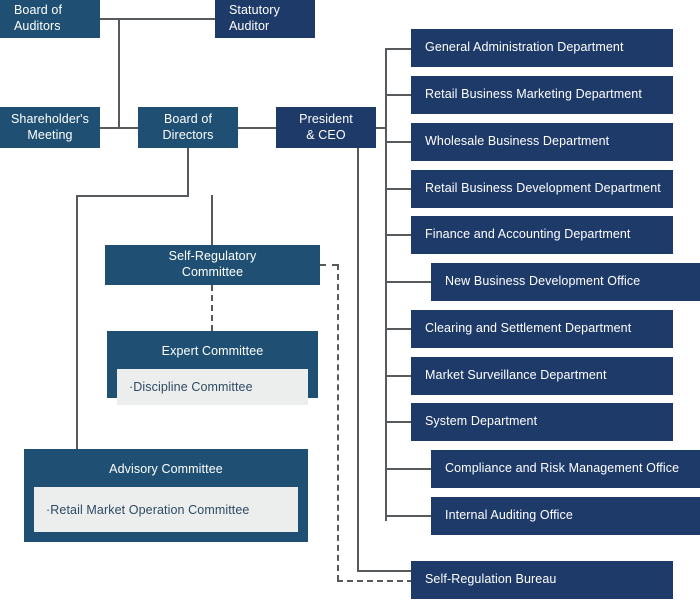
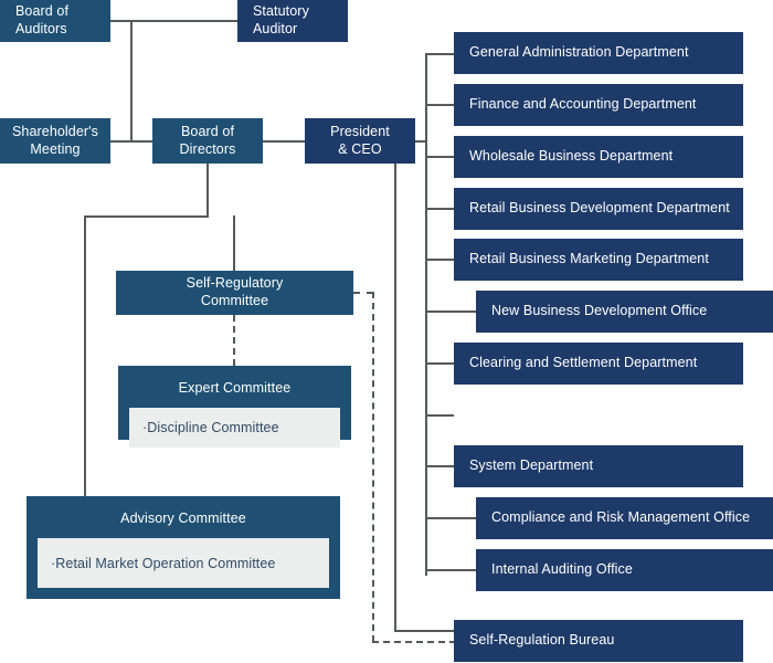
  Board of Auditors
  Statutory Auditor
  Shareholder's Meeting
  Board of
  Directors
  President
  & CEO
  Self-Regulatory
  Committee
  Expert Committee
  ·Discipline Committee
  Advisory Committee
  ·Retail Market Operation Committee
  General Administration Department
- Retail Business Marketing Department
+ Finance and Accounting Department
  Wholesale Business Department
  Retail Business Development Department
- Finance and Accounting Department
+ Retail Business Marketing Department
  New Business Development Office
  Clearing and Settlement Department
- Market Surveillance Department
  System Department
  Compliance and Risk Management Office
  Internal Auditing Office
  Self-Regulation Bureau
